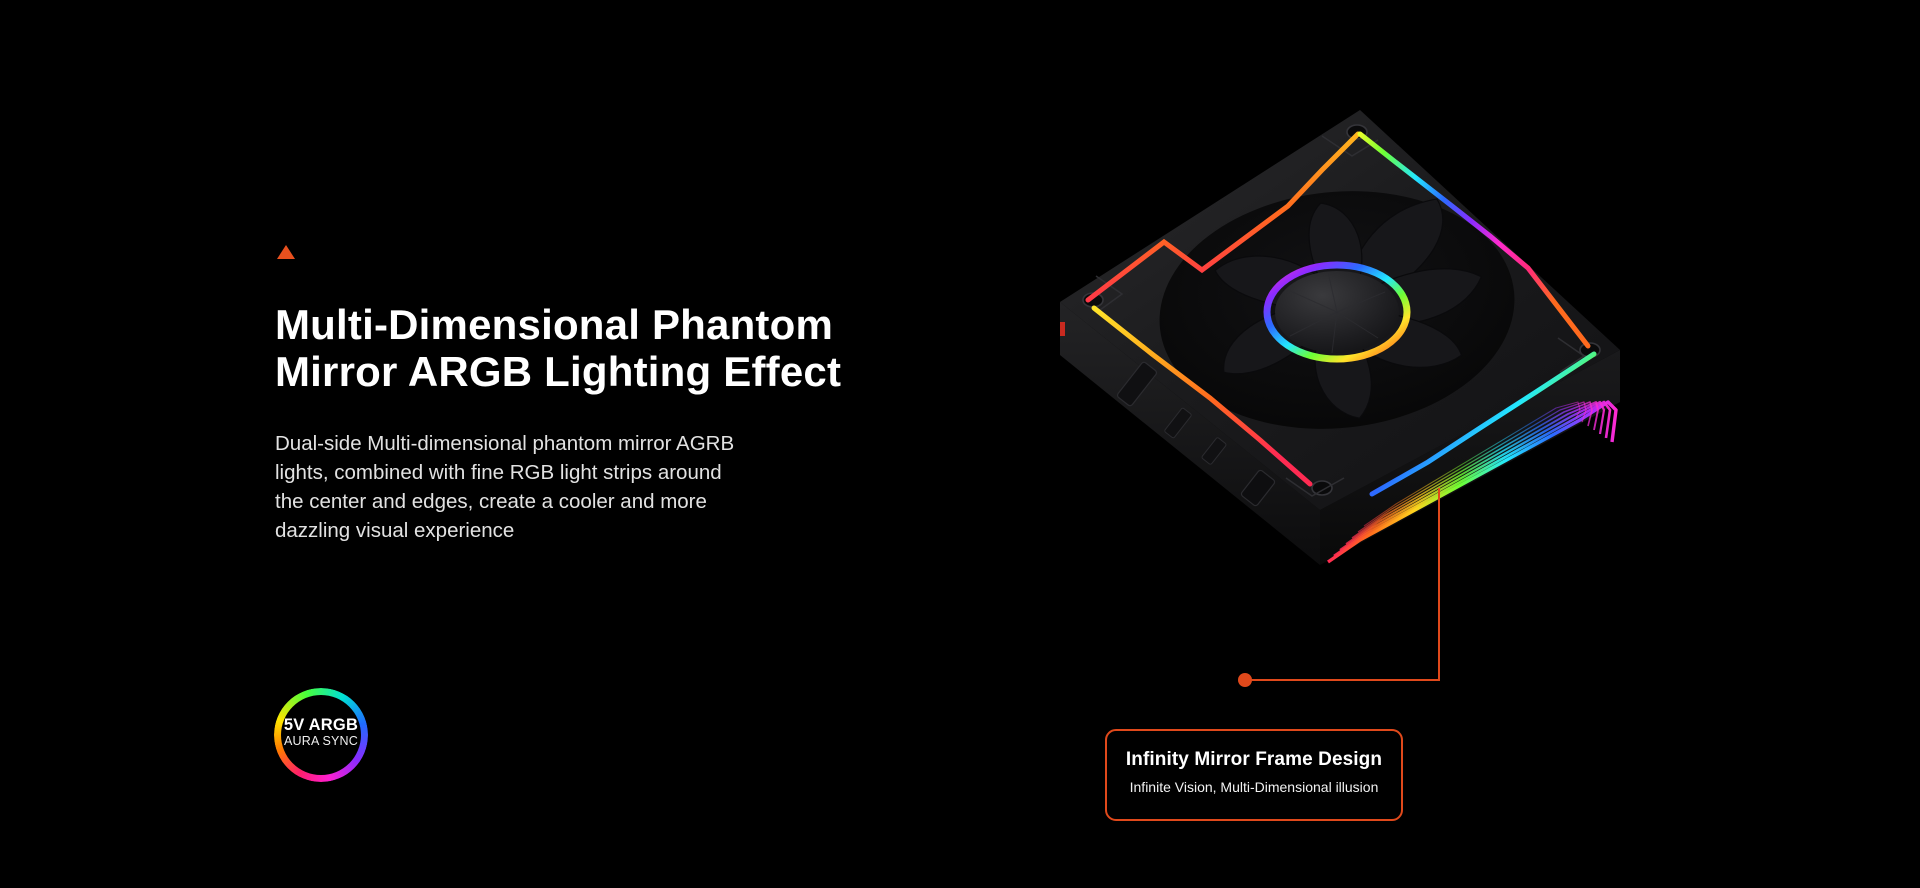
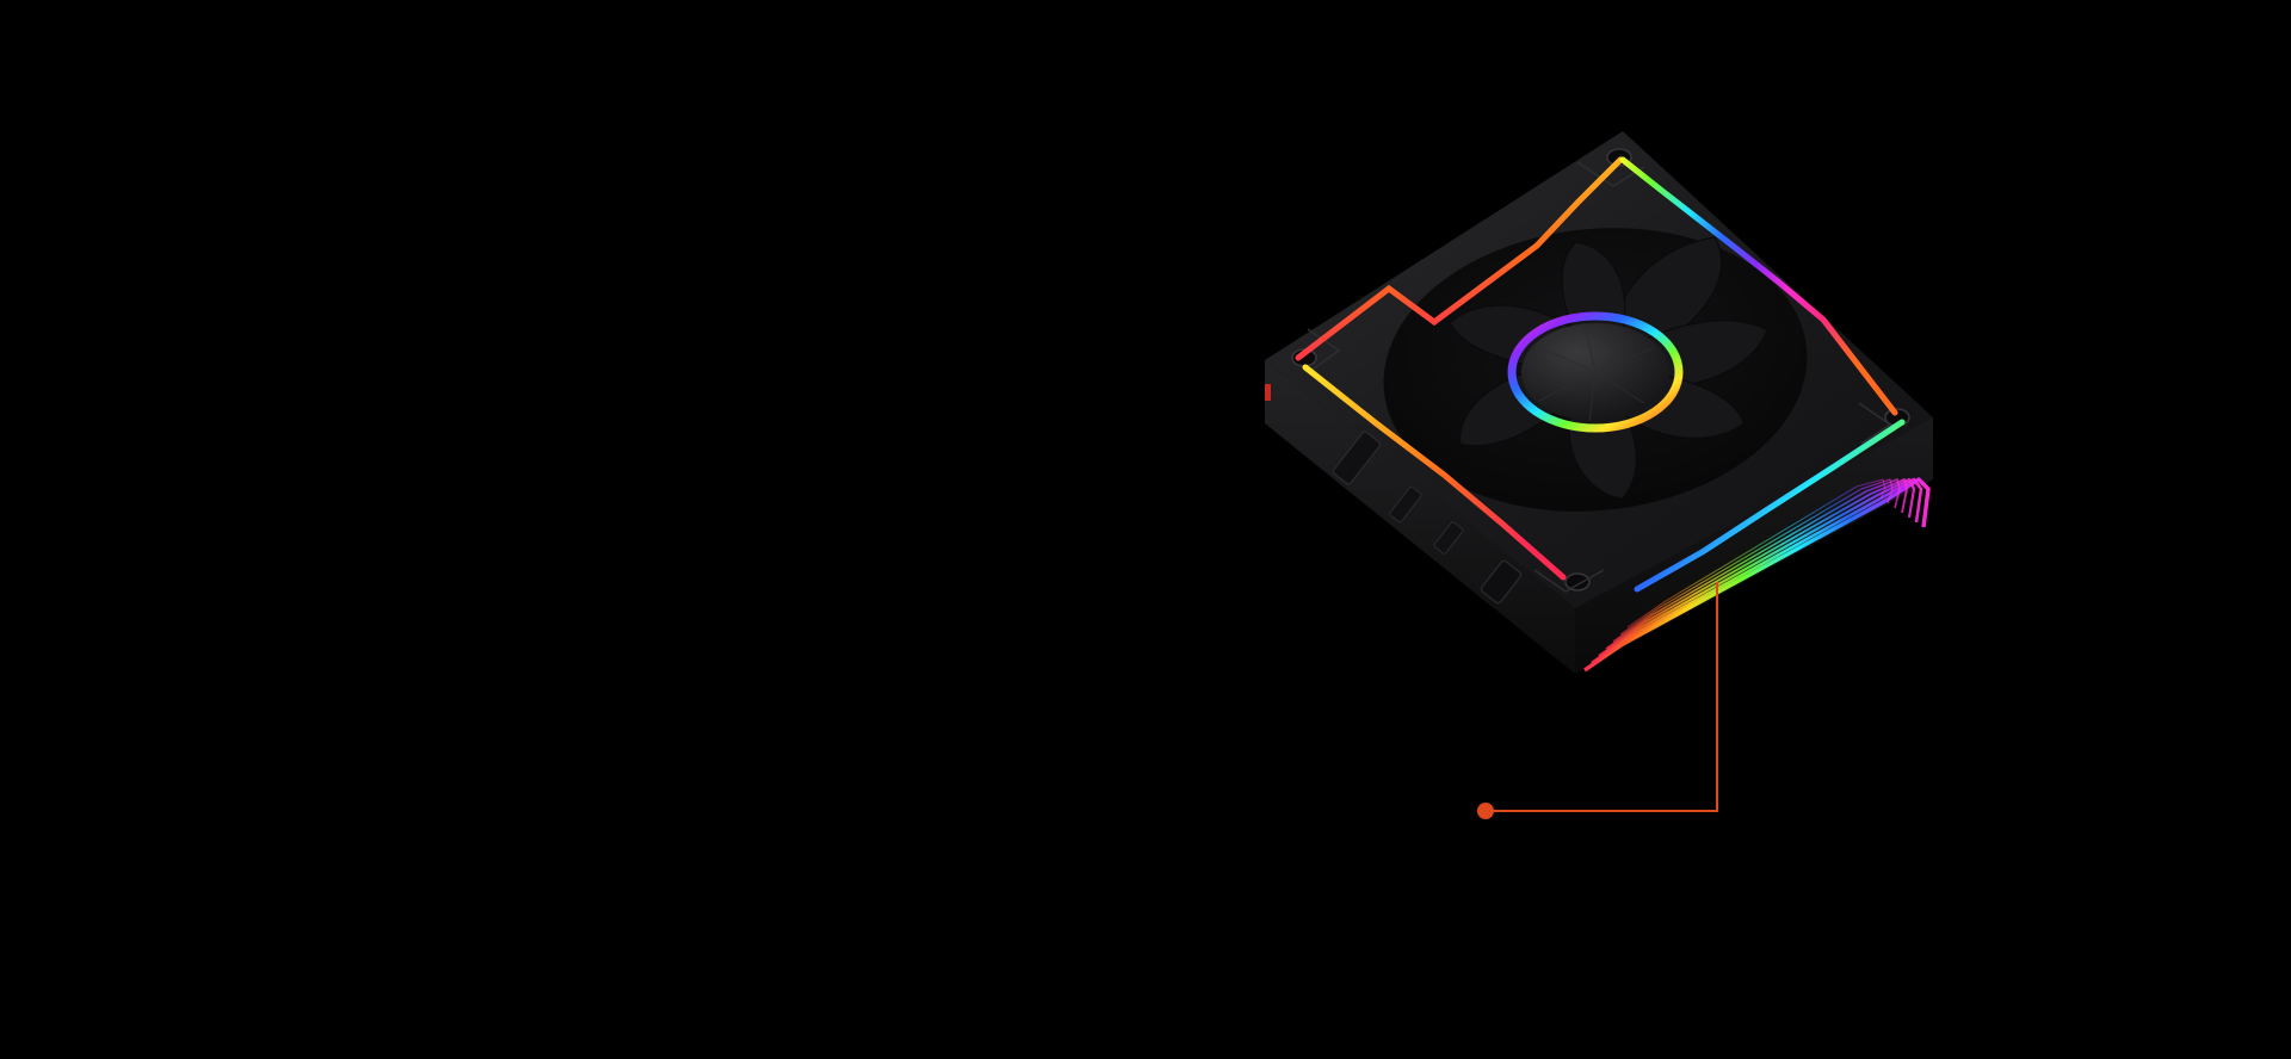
- Multi-Dimensional Phantom
- Mirror ARGB Lighting Effect
- Dual-side Multi-dimensional phantom mirror AGRB
- lights, combined with fine RGB light strips around
- the center and edges, create a cooler and more
- dazzling visual experience
- 5V ARGB
- AURA SYNC
- Infinity Mirror Frame Design
- Infinite Vision, Multi-Dimensional illusion
